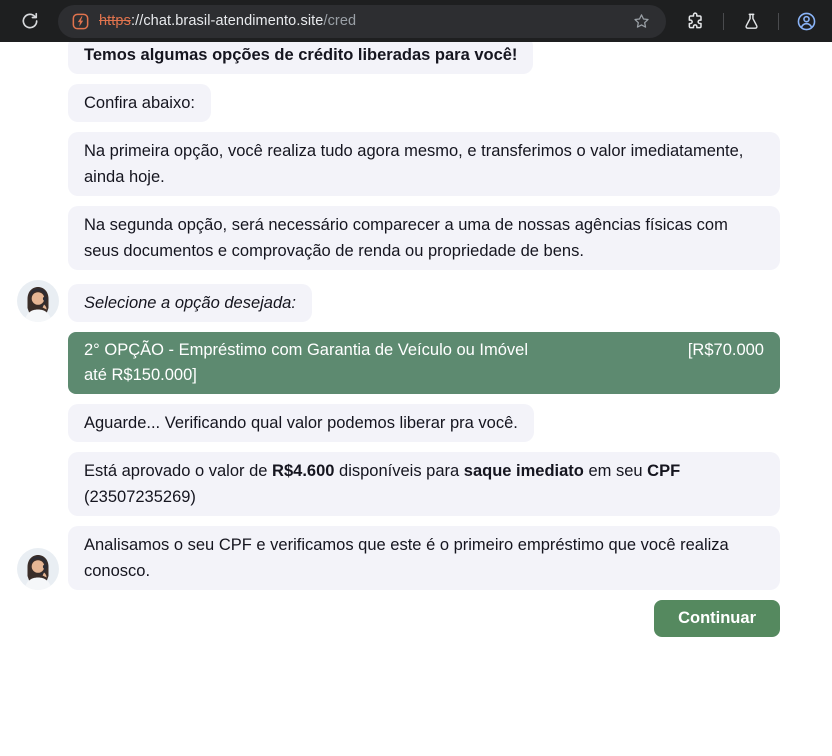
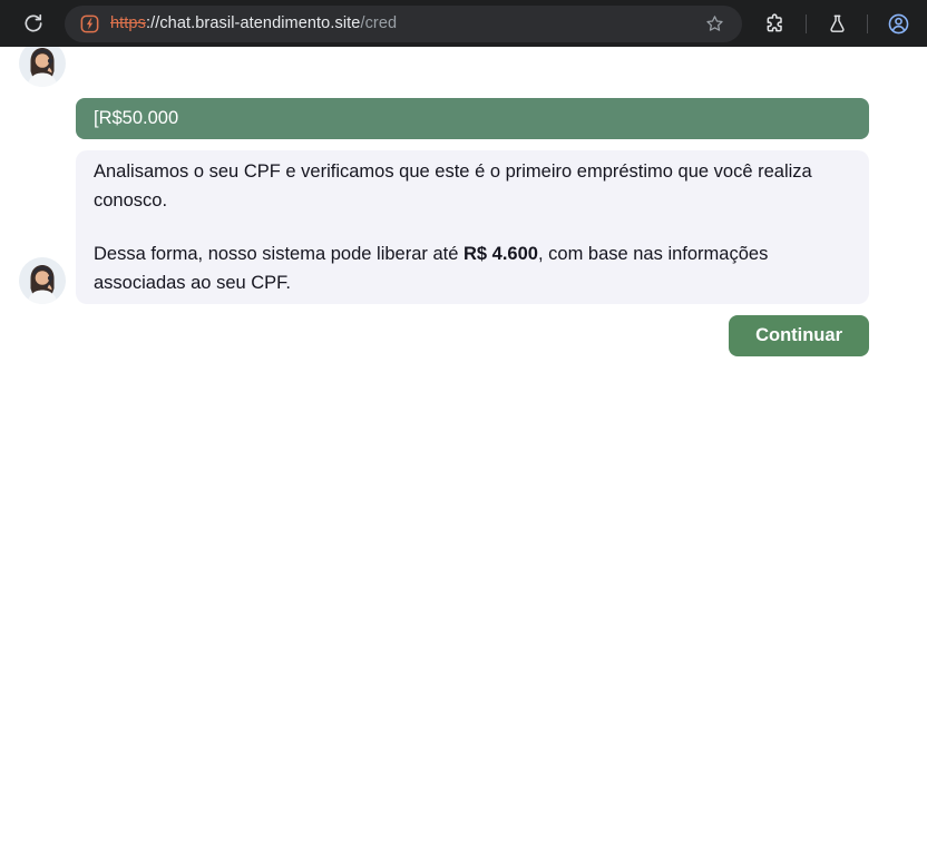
  https://chat.brasil-atendimento.site/cred
- Temos algumas opções de crédito liberadas para você!
- Confira abaixo:
- Na primeira opção, você realiza tudo agora mesmo, e transferimos o valor imediatamente, ainda hoje.
- Na segunda opção, será necessário comparecer a uma de nossas agências físicas com seus documentos e comprovação de renda ou propriedade de bens.
- Selecione a opção desejada:
- 2° OPÇÃO - Empréstimo com Garantia de Veículo ou Imóvel
- [R$70.000
+ [R$50.000
- até R$150.000]
- Aguarde... Verificando qual valor podemos liberar pra você.
- Está aprovado o valor de R$4.600 disponíveis para saque imediato em seu CPF (23507235269)
  Analisamos o seu CPF e verificamos que este é o primeiro empréstimo que você realiza conosco.
+ Dessa forma, nosso sistema pode liberar até R$ 4.600, com base nas informações associadas ao seu CPF.
  Continuar
